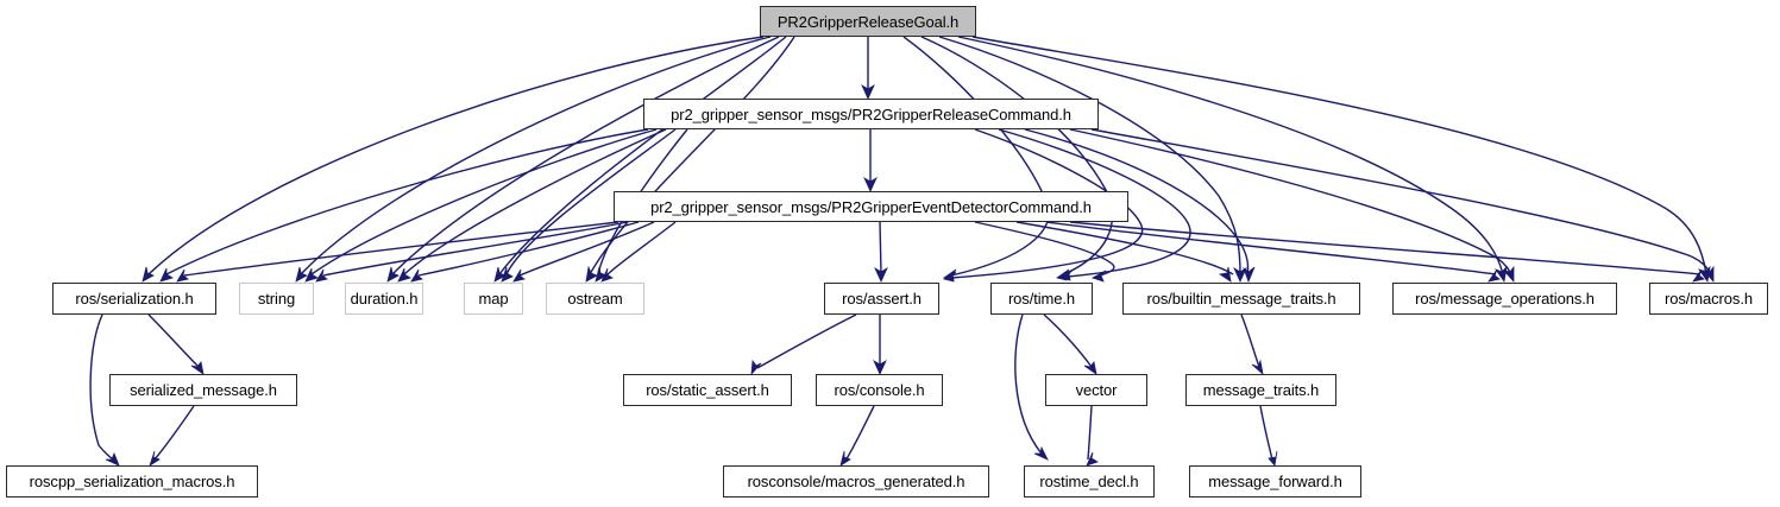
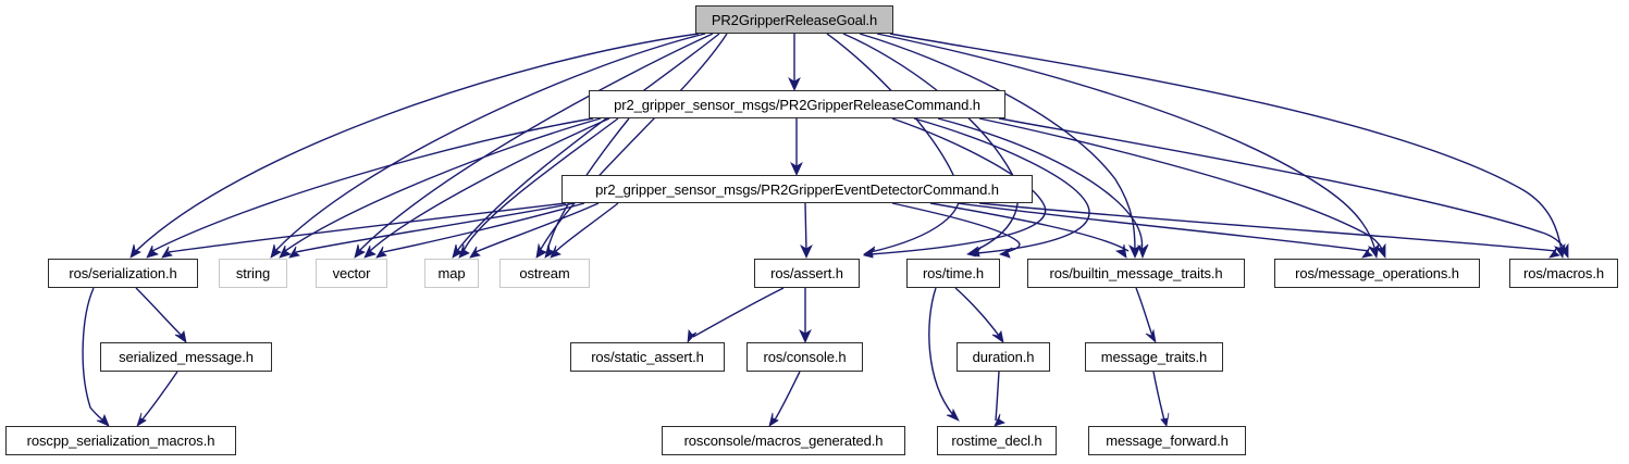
  PR2GripperReleaseGoal.h
  pr2_gripper_sensor_msgs/PR2GripperReleaseCommand.h
  pr2_gripper_sensor_msgs/PR2GripperEventDetectorCommand.h
  ros/serialization.h
  string
- duration.h
+ vector
  map
  ostream
  ros/assert.h
  ros/time.h
  ros/builtin_message_traits.h
  ros/message_operations.h
  ros/macros.h
  serialized_message.h
  ros/static_assert.h
  ros/console.h
- vector
+ duration.h
  message_traits.h
  roscpp_serialization_macros.h
  rosconsole/macros_generated.h
  rostime_decl.h
  message_forward.h
